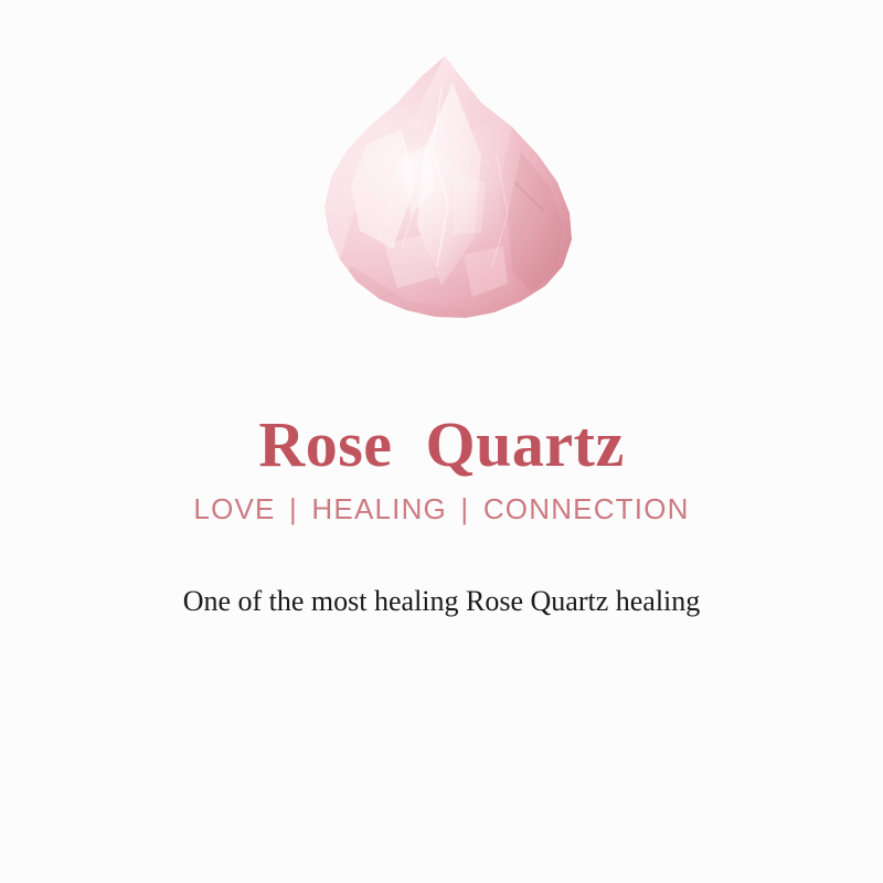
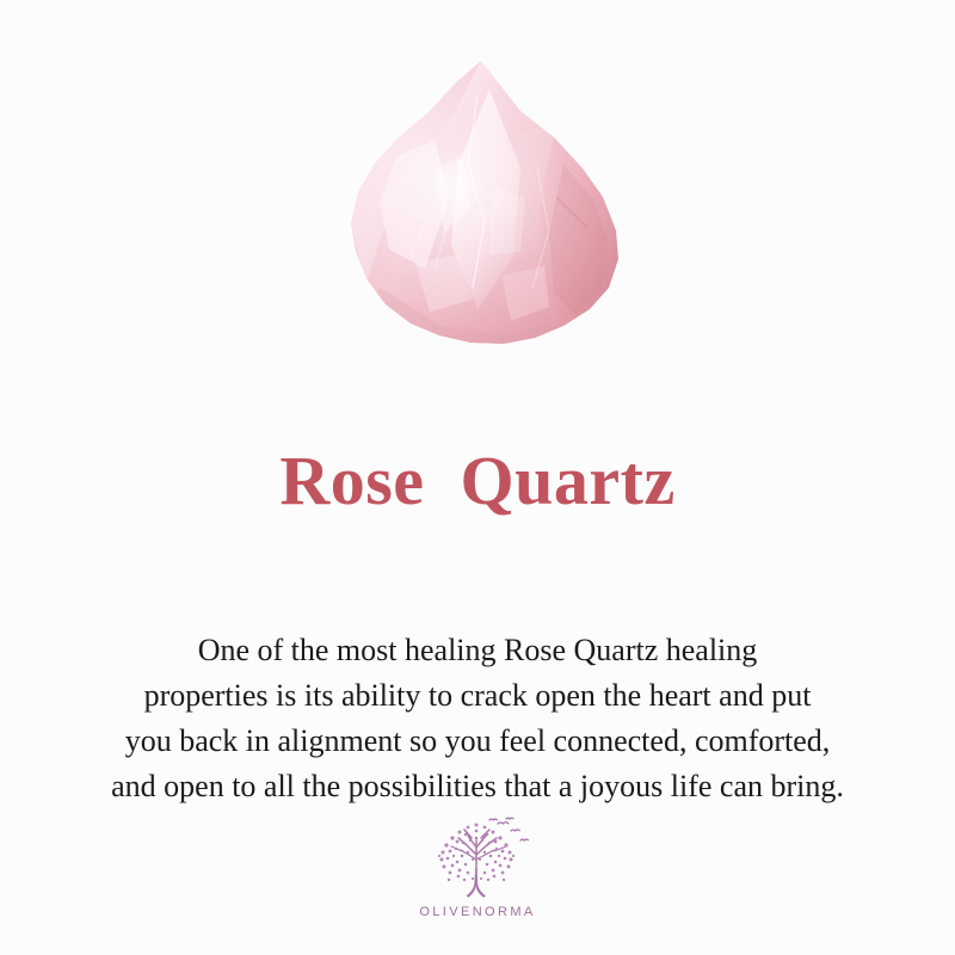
  Rose Quartz
- LOVE | HEALING | CONNECTION
  One of the most healing Rose Quartz healing
+ properties is its ability to crack open the heart and put
+ you back in alignment so you feel connected, comforted,
+ and open to all the possibilities that a joyous life can bring.
+ OLIVENORMA
